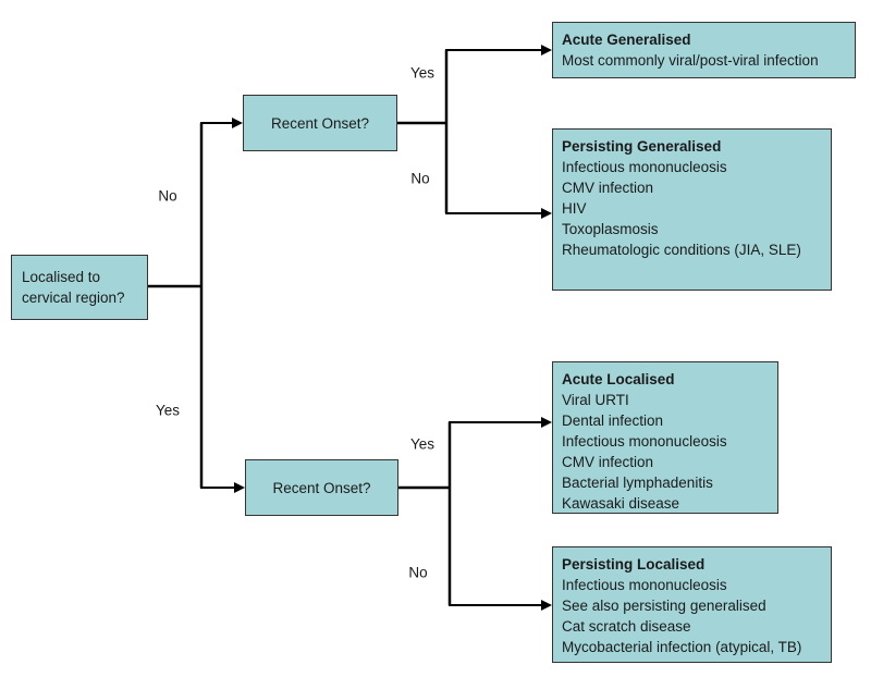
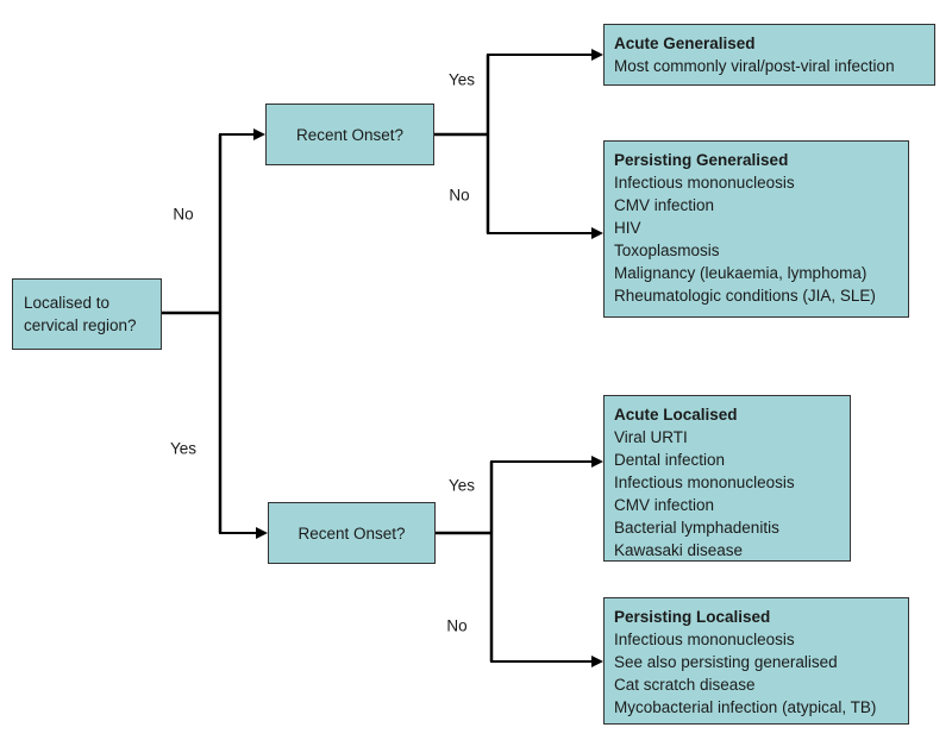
  Localised to cervical region?
  Recent Onset?
  Recent Onset?
  Acute Generalised
  Most commonly viral/post-viral infection
  Persisting Generalised
  Infectious mononucleosis
  CMV infection
  HIV
  Toxoplasmosis
+ Malignancy (leukaemia, lymphoma)
  Rheumatologic conditions (JIA, SLE)
  Acute Localised
  Viral URTI
  Dental infection
  Infectious mononucleosis
  CMV infection
  Bacterial lymphadenitis
  Kawasaki disease
  Persisting Localised
  Infectious mononucleosis
  See also persisting generalised
  Cat scratch disease
  Mycobacterial infection (atypical, TB)
  No
  Yes
  Yes
  No
  Yes
  No
